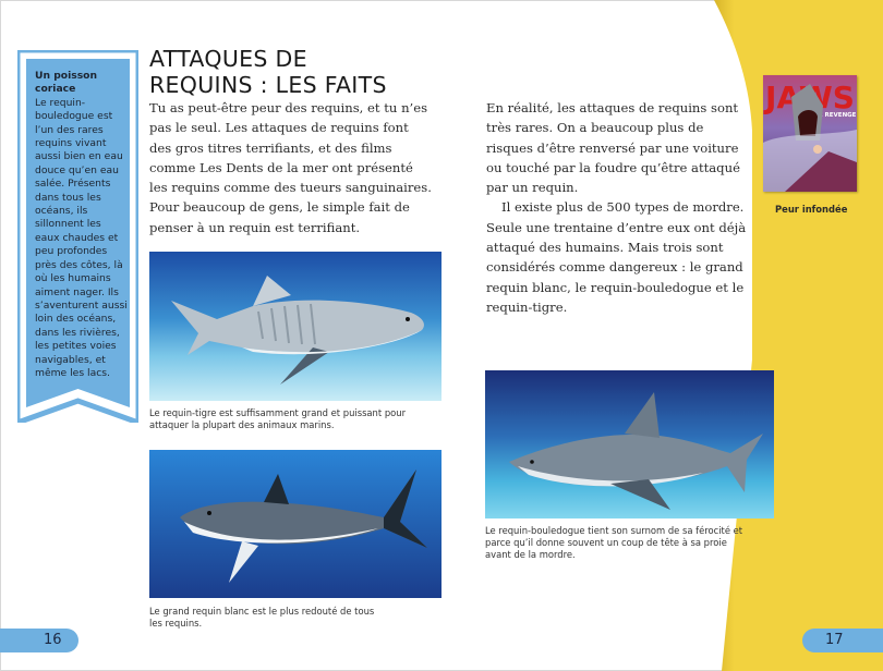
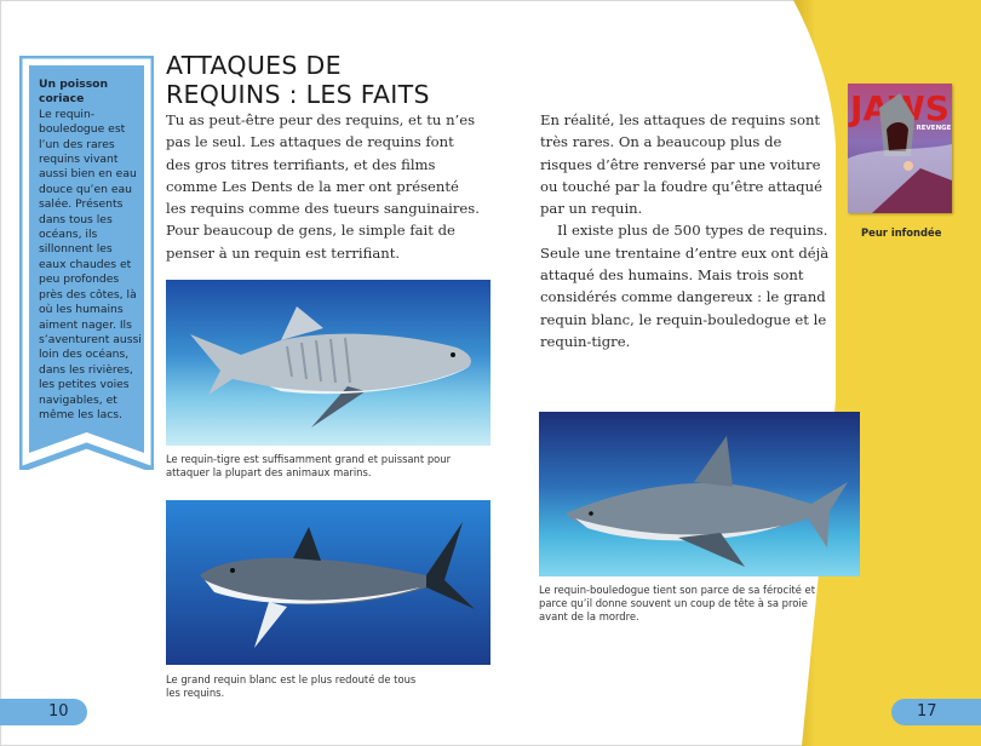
  Un poisson coriace
  Le requin-bouledogue est l’un des rares requins vivant aussi bien en eau douce qu’en eau salée. Présents dans tous les océans, ils sillonnent les eaux chaudes et peu profondes près des côtes, là où les humains aiment nager. Ils s’aventurent aussi loin des océans, dans les rivières, les petites voies navigables, et même les lacs.
  ATTAQUES DE
  REQUINS : LES FAITS
  Tu as peut-être peur des requins, et tu n’es pas le seul. Les attaques de requins font des gros titres terrifiants, et des films comme Les Dents de la mer ont présenté les requins comme des tueurs sanguinaires. Pour beaucoup de gens, le simple fait de penser à un requin est terrifiant.
  En réalité, les attaques de requins sont très rares. On a beaucoup plus de risques d’être renversé par une voiture ou touché par la foudre qu’être attaqué par un requin.
- Il existe plus de 500 types de mordre. Seule une trentaine d’entre eux ont déjà attaqué des humains. Mais trois sont considérés comme dangereux : le grand requin blanc, le requin-bouledogue et le requin-tigre.
+ Il existe plus de 500 types de requins. Seule une trentaine d’entre eux ont déjà attaqué des humains. Mais trois sont considérés comme dangereux : le grand requin blanc, le requin-bouledogue et le requin-tigre.
  Le requin-tigre est suffisamment grand et puissant pour attaquer la plupart des animaux marins.
  Le grand requin blanc est le plus redouté de tous les requins.
- Le requin-bouledogue tient son surnom de sa férocité et parce qu’il donne souvent un coup de tête à sa proie avant de la mordre.
+ Le requin-bouledogue tient son parce de sa férocité et parce qu’il donne souvent un coup de tête à sa proie avant de la mordre.
  JAS
  Peur infondée
- 16
+ 10
  17
